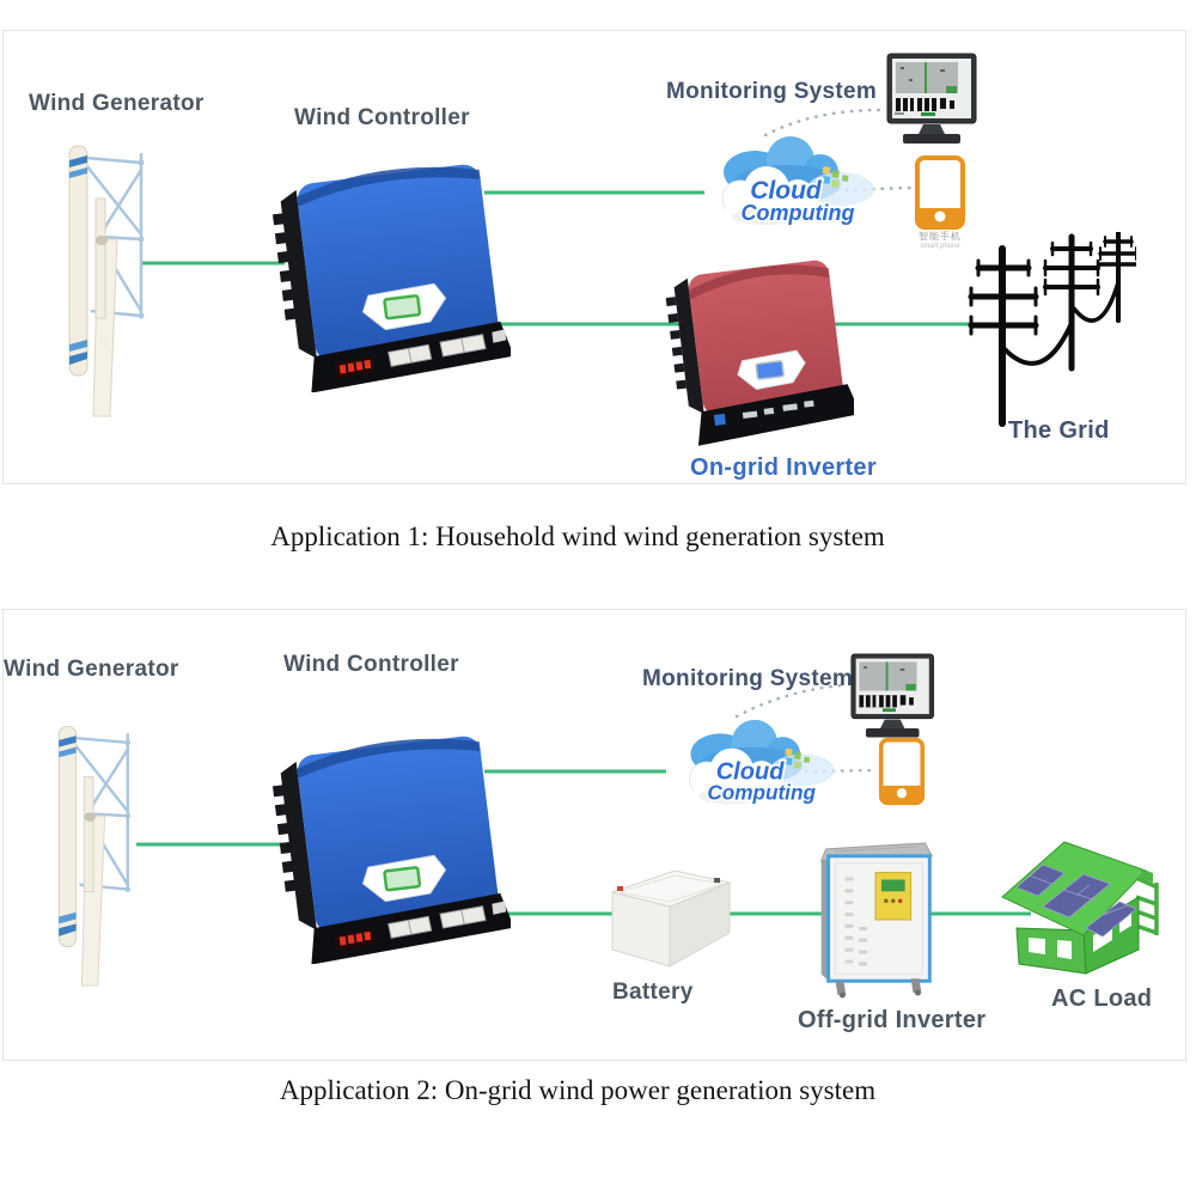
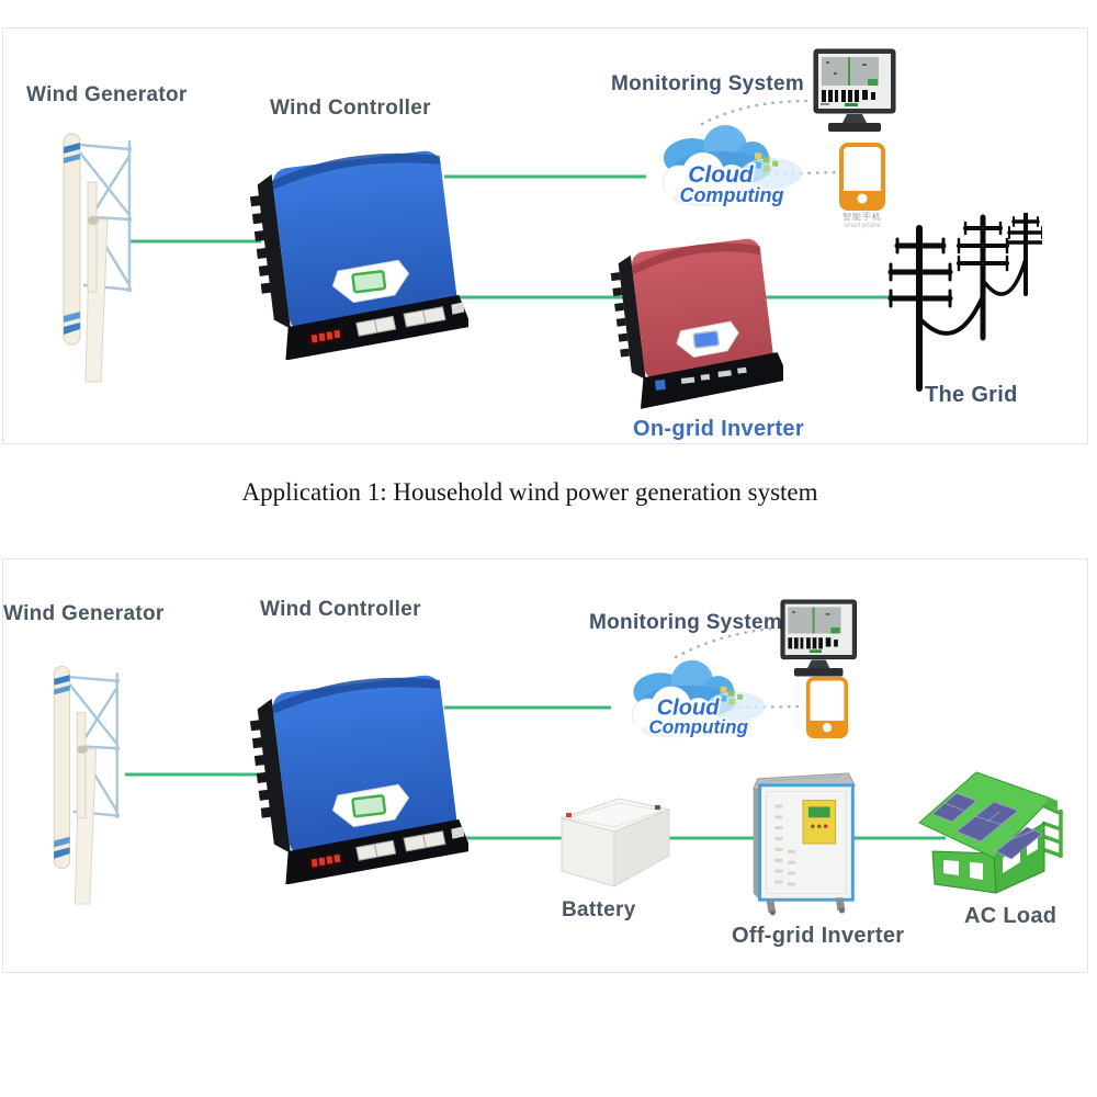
  Wind Generator
  Wind Controller
  Monitoring System
  On-grid Inverter
  The Grid
  Cloud
  Computing
  智能手机
- Application 1: Household wind wind generation system
+ Application 1: Household wind power generation system
  Wind Generator
  Wind Controller
  Monitoring System
  Battery
  Off-grid Inverter
  AC Load
  Cloud
  Computing
- Application 2: On-grid wind power generation system
